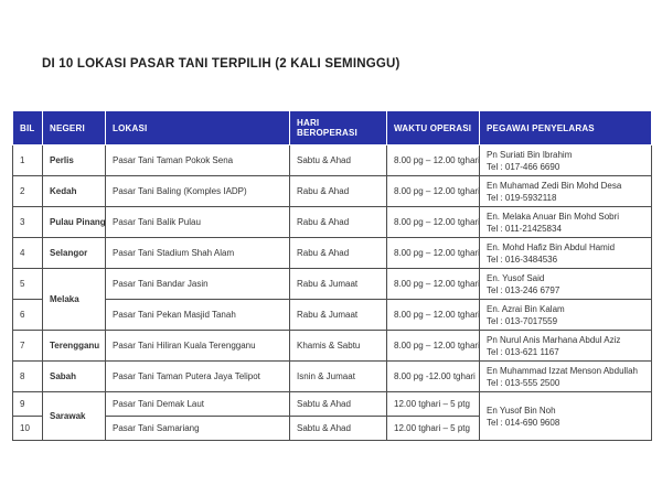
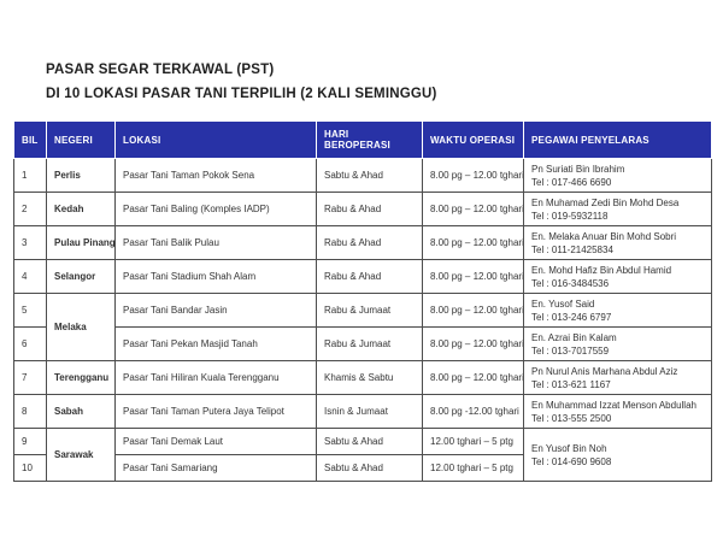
+ PASAR SEGAR TERKAWAL (PST)
  DI 10 LOKASI PASAR TANI TERPILIH (2 KALI SEMINGGU)
  BIL	NEGERI	LOKASI	HARI BEROPERASI	WAKTU OPERASI	PEGAWAI PENYELARAS
  1	Perlis	Pasar Tani Taman Pokok Sena	Sabtu & Ahad	8.00 pg – 12.00 tghari	Pn Suriati Bin IbrahimTel : 017-466 6690
  2	Kedah	Pasar Tani Baling (Komples IADP)	Rabu & Ahad	8.00 pg – 12.00 tghari	En Muhamad Zedi Bin Mohd DesaTel : 019-5932118
  3	Pulau Pinang	Pasar Tani Balik Pulau	Rabu & Ahad	8.00 pg – 12.00 tghari	En. Melaka Anuar Bin Mohd SobriTel : 011-21425834
  4	Selangor	Pasar Tani Stadium Shah Alam	Rabu & Ahad	8.00 pg – 12.00 tghari	En. Mohd Hafiz Bin Abdul HamidTel : 016-3484536
  5	Melaka	Pasar Tani Bandar Jasin	Rabu & Jumaat	8.00 pg – 12.00 tghari	En. Yusof SaidTel : 013-246 6797
  6	Pasar Tani Pekan Masjid Tanah	Rabu & Jumaat	8.00 pg – 12.00 tghari	En. Azrai Bin KalamTel : 013-7017559
  7	Terengganu	Pasar Tani Hiliran Kuala Terengganu	Khamis & Sabtu	8.00 pg – 12.00 tghari	Pn Nurul Anis Marhana Abdul AzizTel : 013-621 1167
  8	Sabah	Pasar Tani Taman Putera Jaya Telipot	Isnin & Jumaat	8.00 pg -12.00 tghari	En Muhammad Izzat Menson AbdullahTel : 013-555 2500
  9	Sarawak	Pasar Tani Demak Laut	Sabtu & Ahad	12.00 tghari – 5 ptg	En Yusof Bin NohTel : 014-690 9608
  10	Pasar Tani Samariang	Sabtu & Ahad	12.00 tghari – 5 ptg
